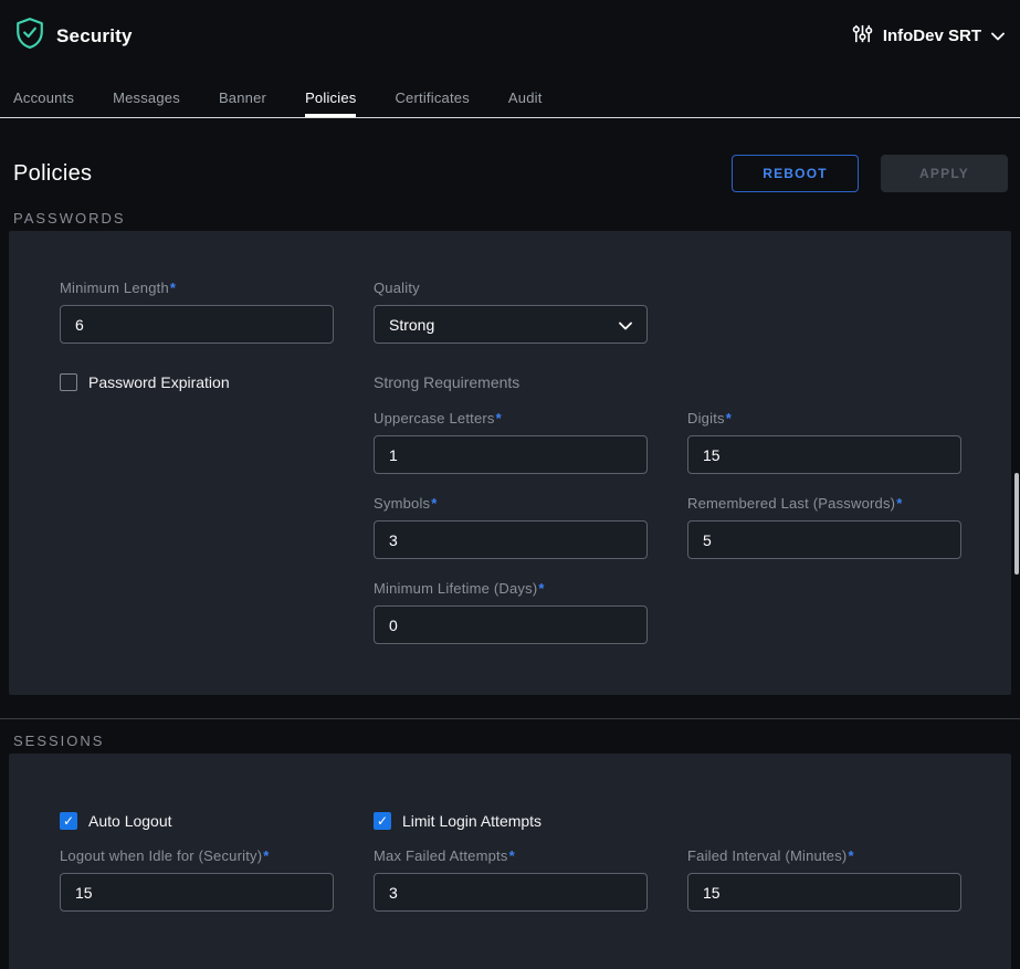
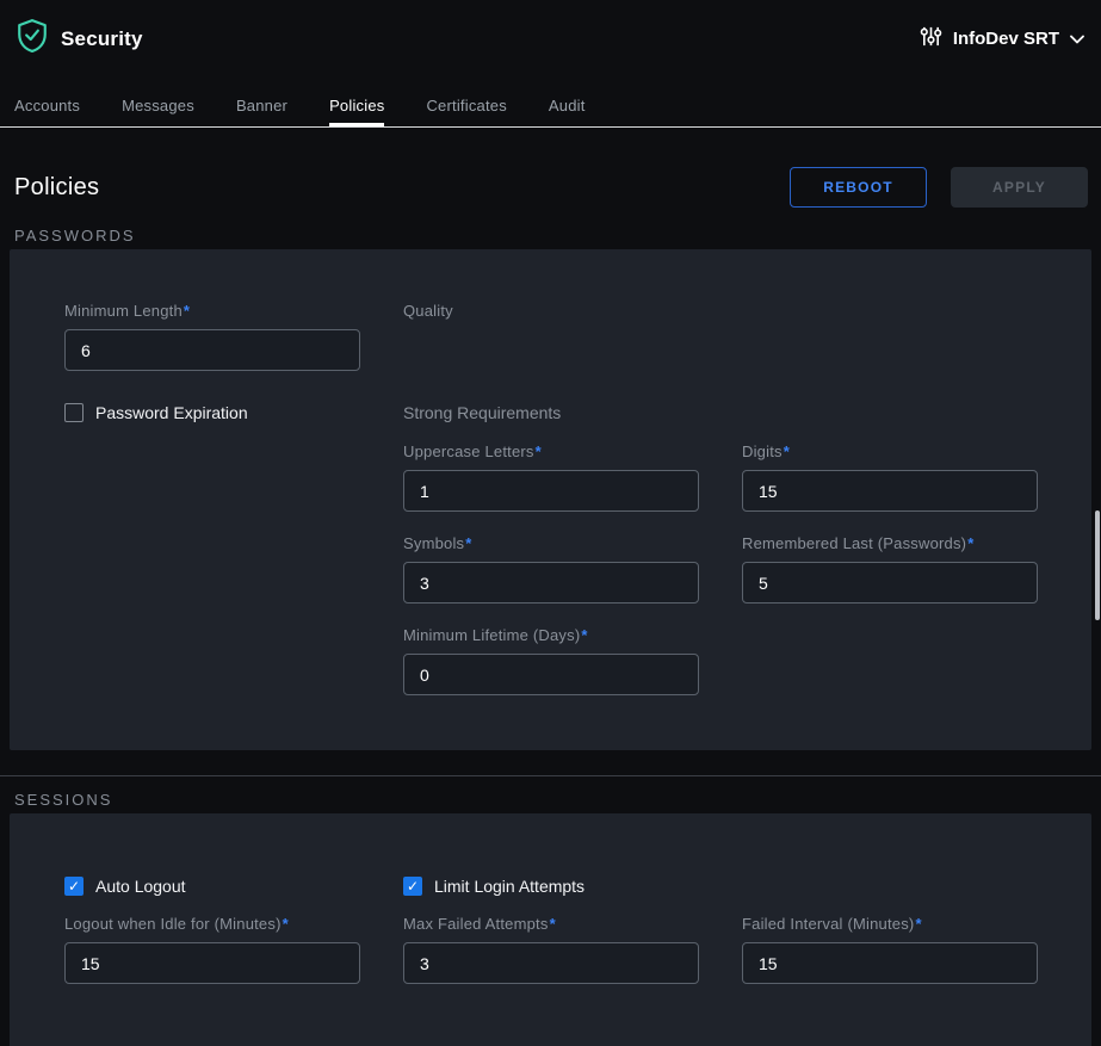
  Security
  InfoDev SRT
  Accounts
  Messages
  Banner
  Policies
  Certificates
  Audit
  Policies
  REBOOT
  APPLY
  PASSWORDS
  Minimum Length*
  6
  Quality
- Strong
  Password Expiration
  Strong Requirements
  Uppercase Letters*
  1
  Digits*
  15
  Symbols*
  3
  Remembered Last (Passwords)*
  5
  Minimum Lifetime (Days)*
  0
  SESSIONS
  Auto Logout
  Limit Login Attempts
- Logout when Idle for (Security)*
+ Logout when Idle for (Minutes)*
  15
  Max Failed Attempts*
  3
  Failed Interval (Minutes)*
  15
